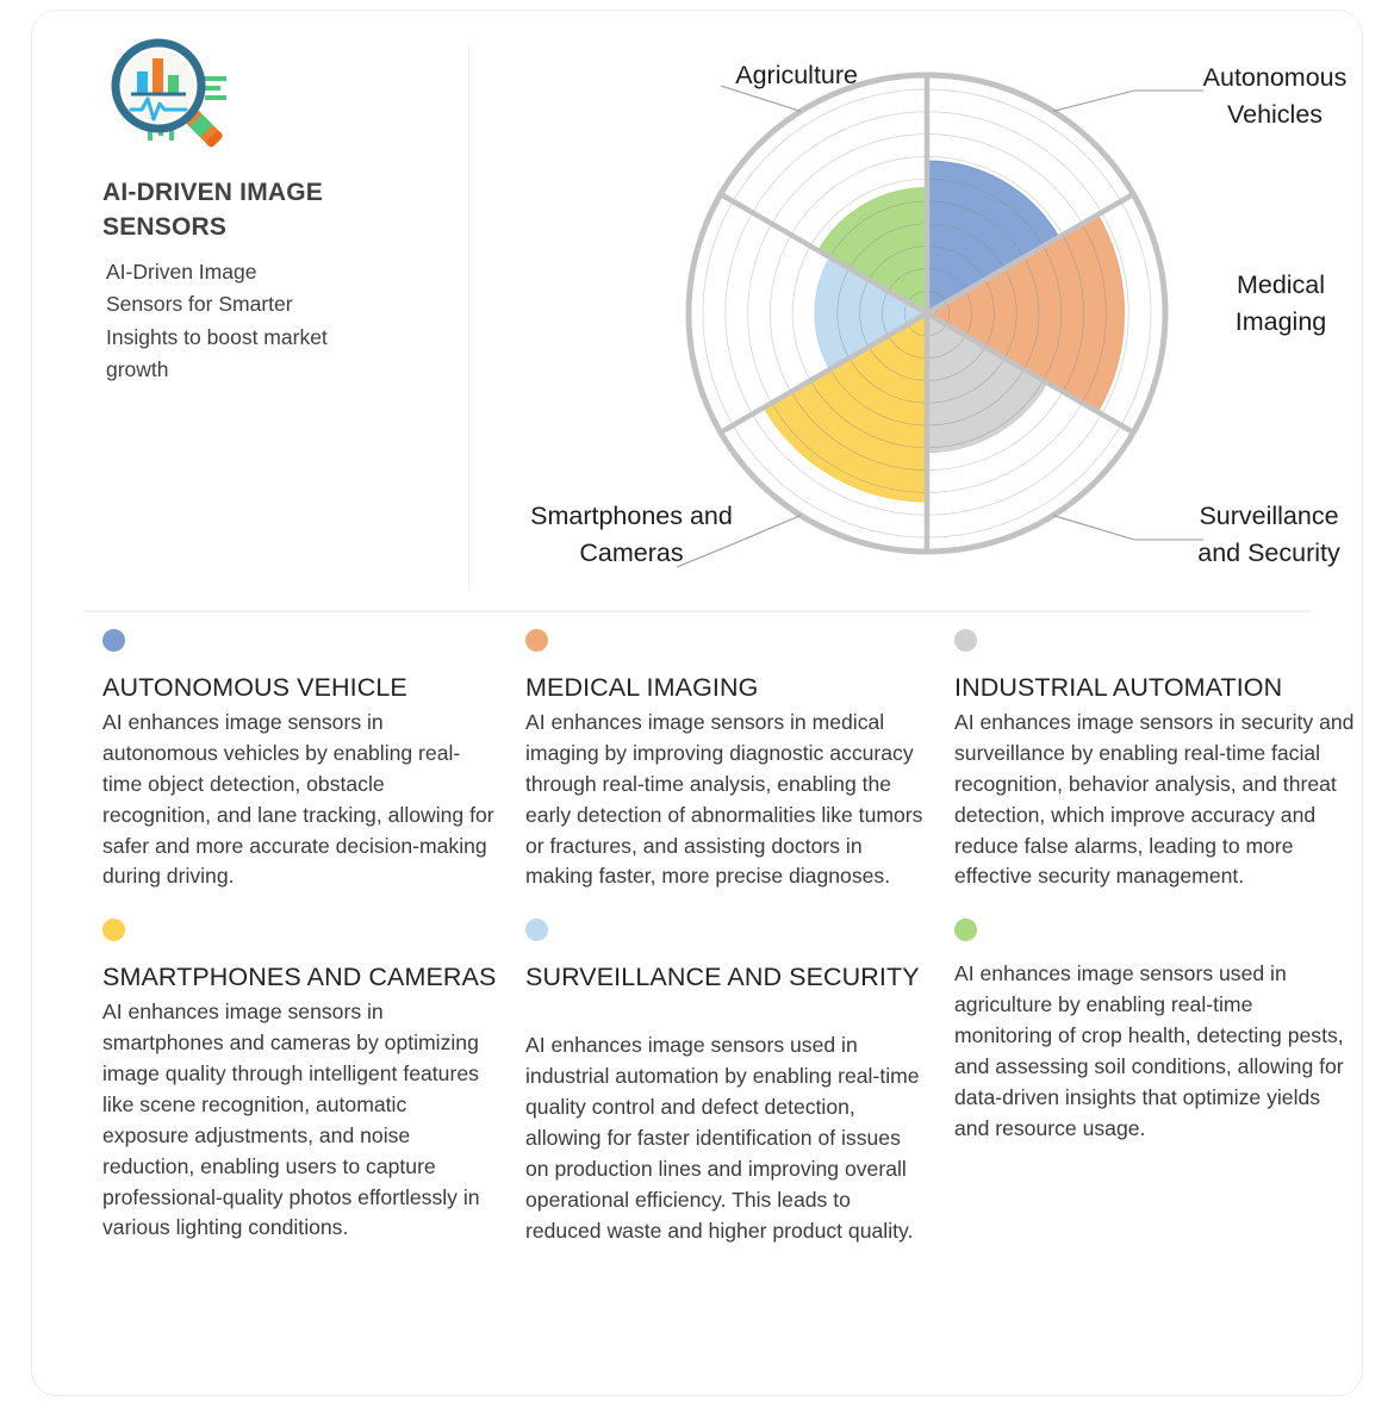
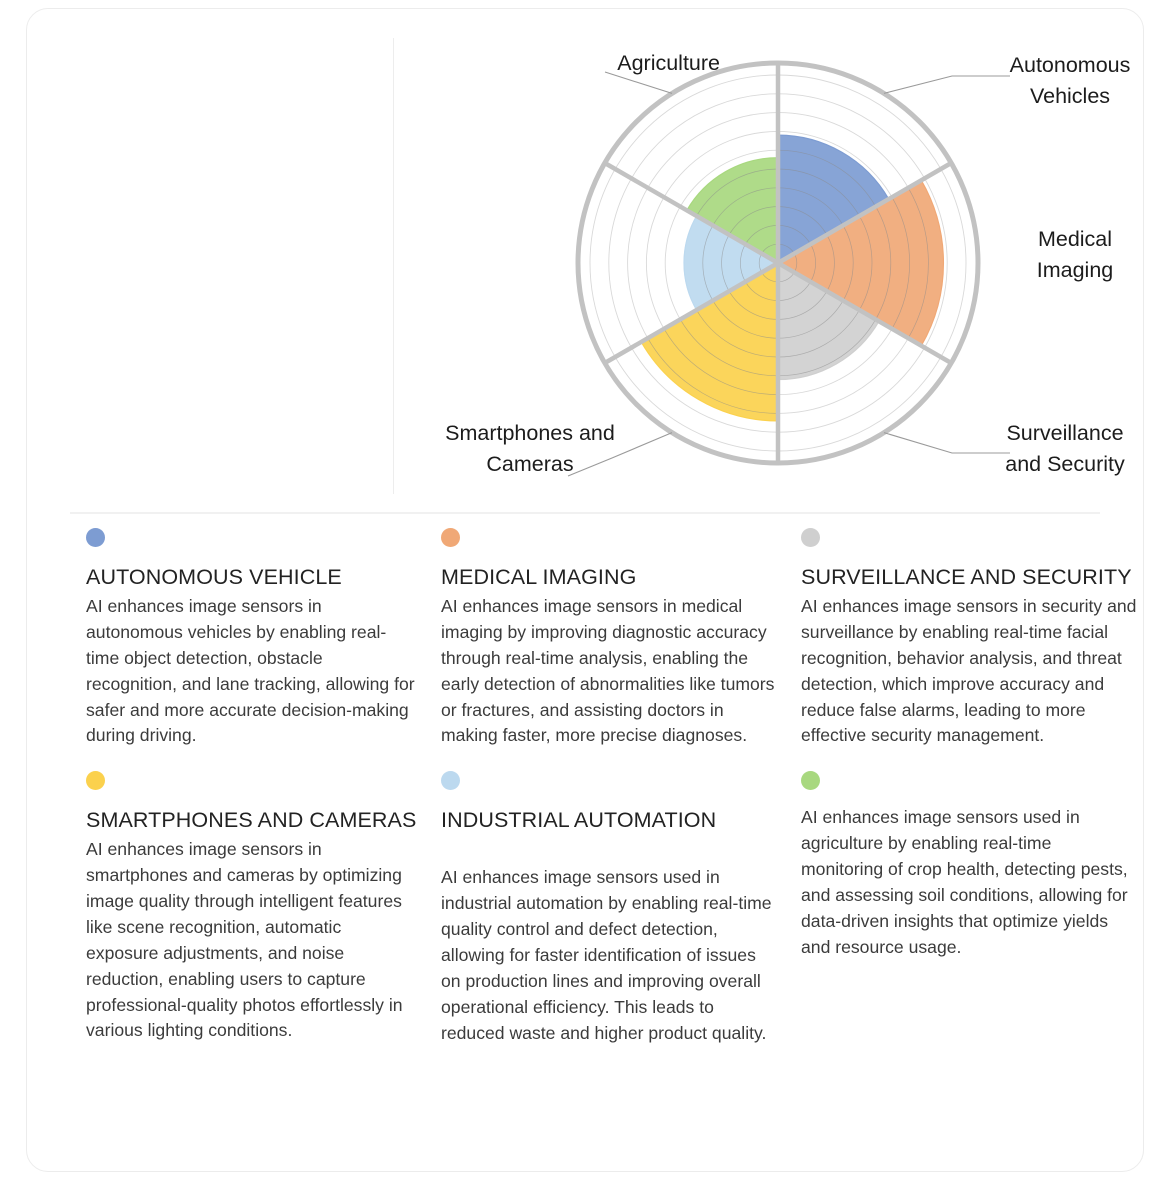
- AI-DRIVEN IMAGE SENSORS
- AI-Driven Image Sensors for Smarter Insights to boost market growth
  Agriculture
  Autonomous
  Vehicles
  Medical
  Imaging
  Surveillance
  and Security
  Smartphones and
  Cameras
  AUTONOMOUS VEHICLE
  AI enhances image sensors in autonomous vehicles by enabling real-time object detection, obstacle recognition, and lane tracking, allowing for safer and more accurate decision-making during driving.
  MEDICAL IMAGING
  AI enhances image sensors in medical imaging by improving diagnostic accuracy through real-time analysis, enabling the early detection of abnormalities like tumors or fractures, and assisting doctors in making faster, more precise diagnoses.
- INDUSTRIAL AUTOMATION
+ SURVEILLANCE AND SECURITY
  AI enhances image sensors in security and surveillance by enabling real-time facial recognition, behavior analysis, and threat detection, which improve accuracy and reduce false alarms, leading to more effective security management.
  SMARTPHONES AND CAMERAS
  AI enhances image sensors in smartphones and cameras by optimizing image quality through intelligent features like scene recognition, automatic exposure adjustments, and noise reduction, enabling users to capture professional-quality photos effortlessly in various lighting conditions.
- SURVEILLANCE AND SECURITY
+ INDUSTRIAL AUTOMATION
  AI enhances image sensors used in industrial automation by enabling real-time quality control and defect detection, allowing for faster identification of issues on production lines and improving overall operational efficiency. This leads to reduced waste and higher product quality.
  AI enhances image sensors used in agriculture by enabling real-time monitoring of crop health, detecting pests, and assessing soil conditions, allowing for data-driven insights that optimize yields and resource usage.
